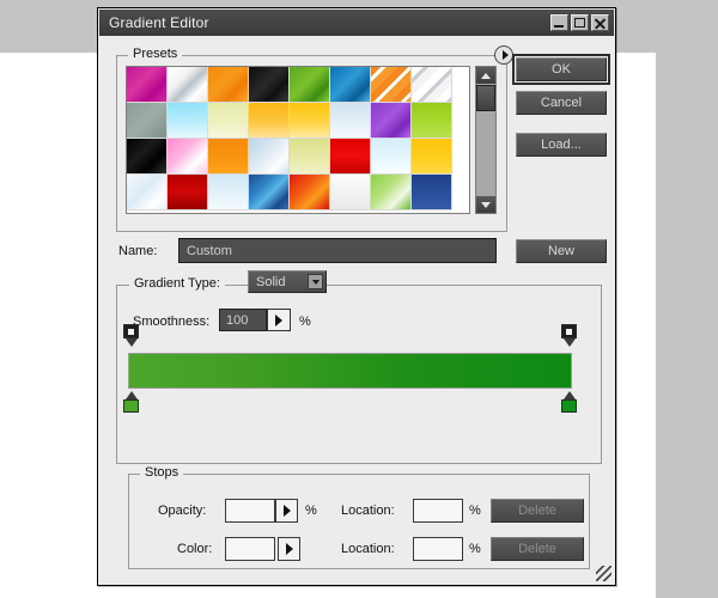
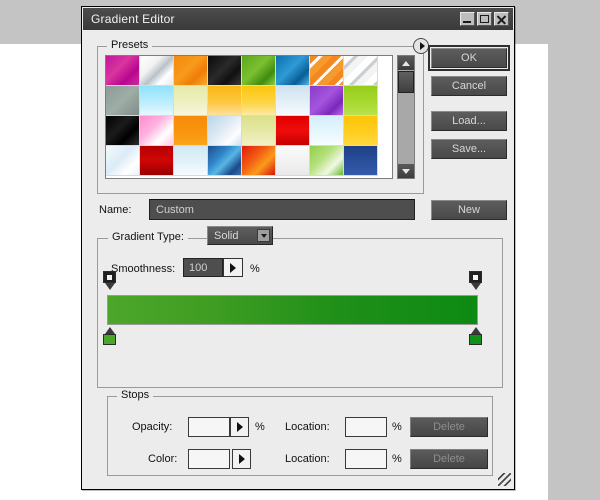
  Gradient Editor
  Presets
  OK
  Cancel
  Load...
+ Save...
  New
  Name:
  Custom
  Gradient Type:
  Solid
  Smoothness:
  100
  %
  Stops
  Opacity:
  %
  Location:
  %
  Delete
  Color:
  Location:
  %
  Delete
